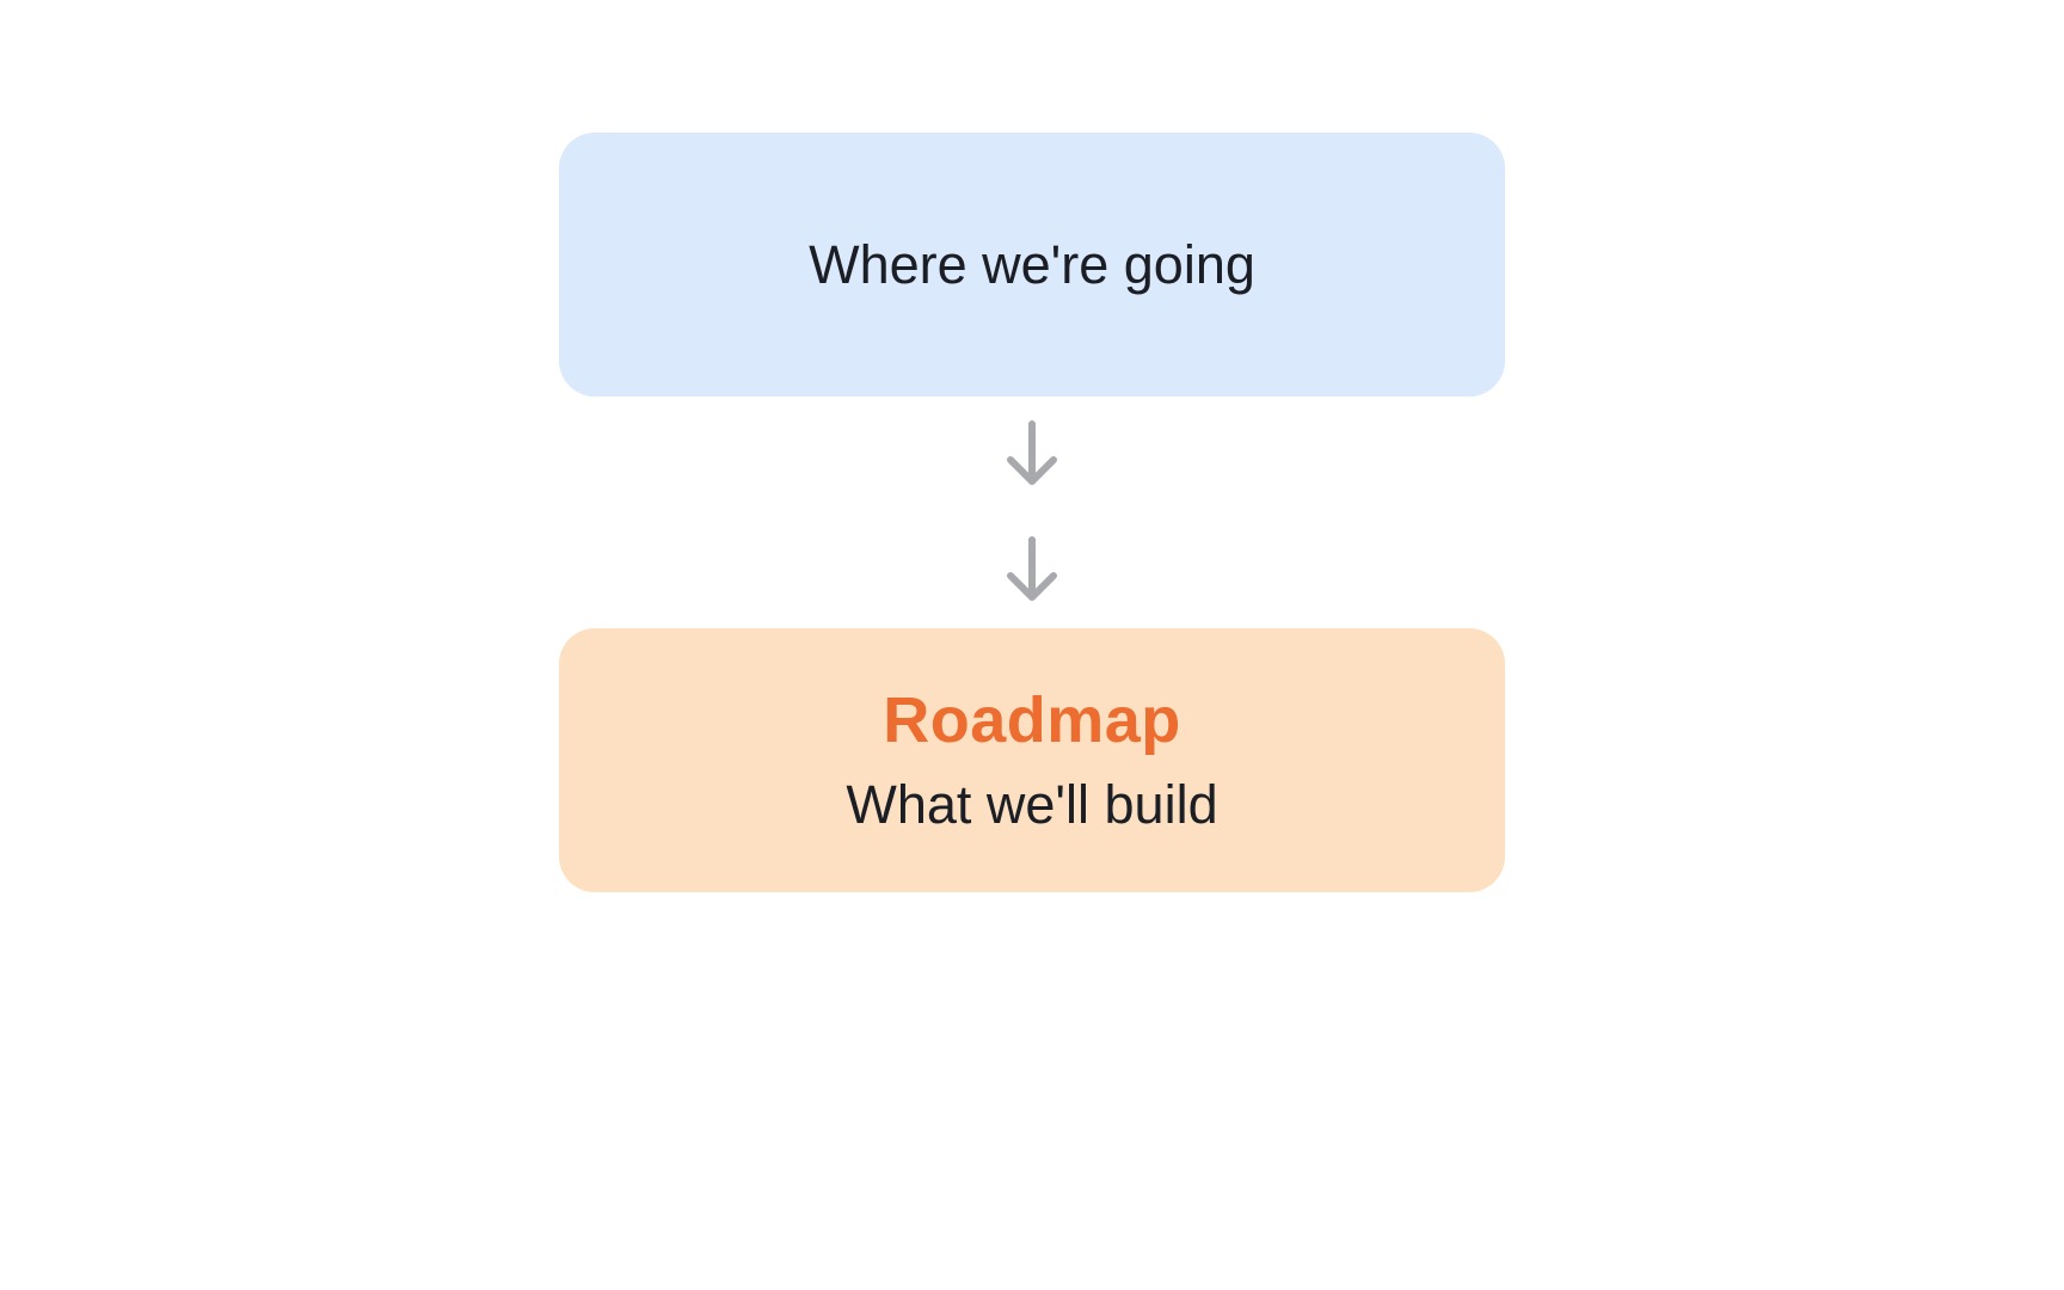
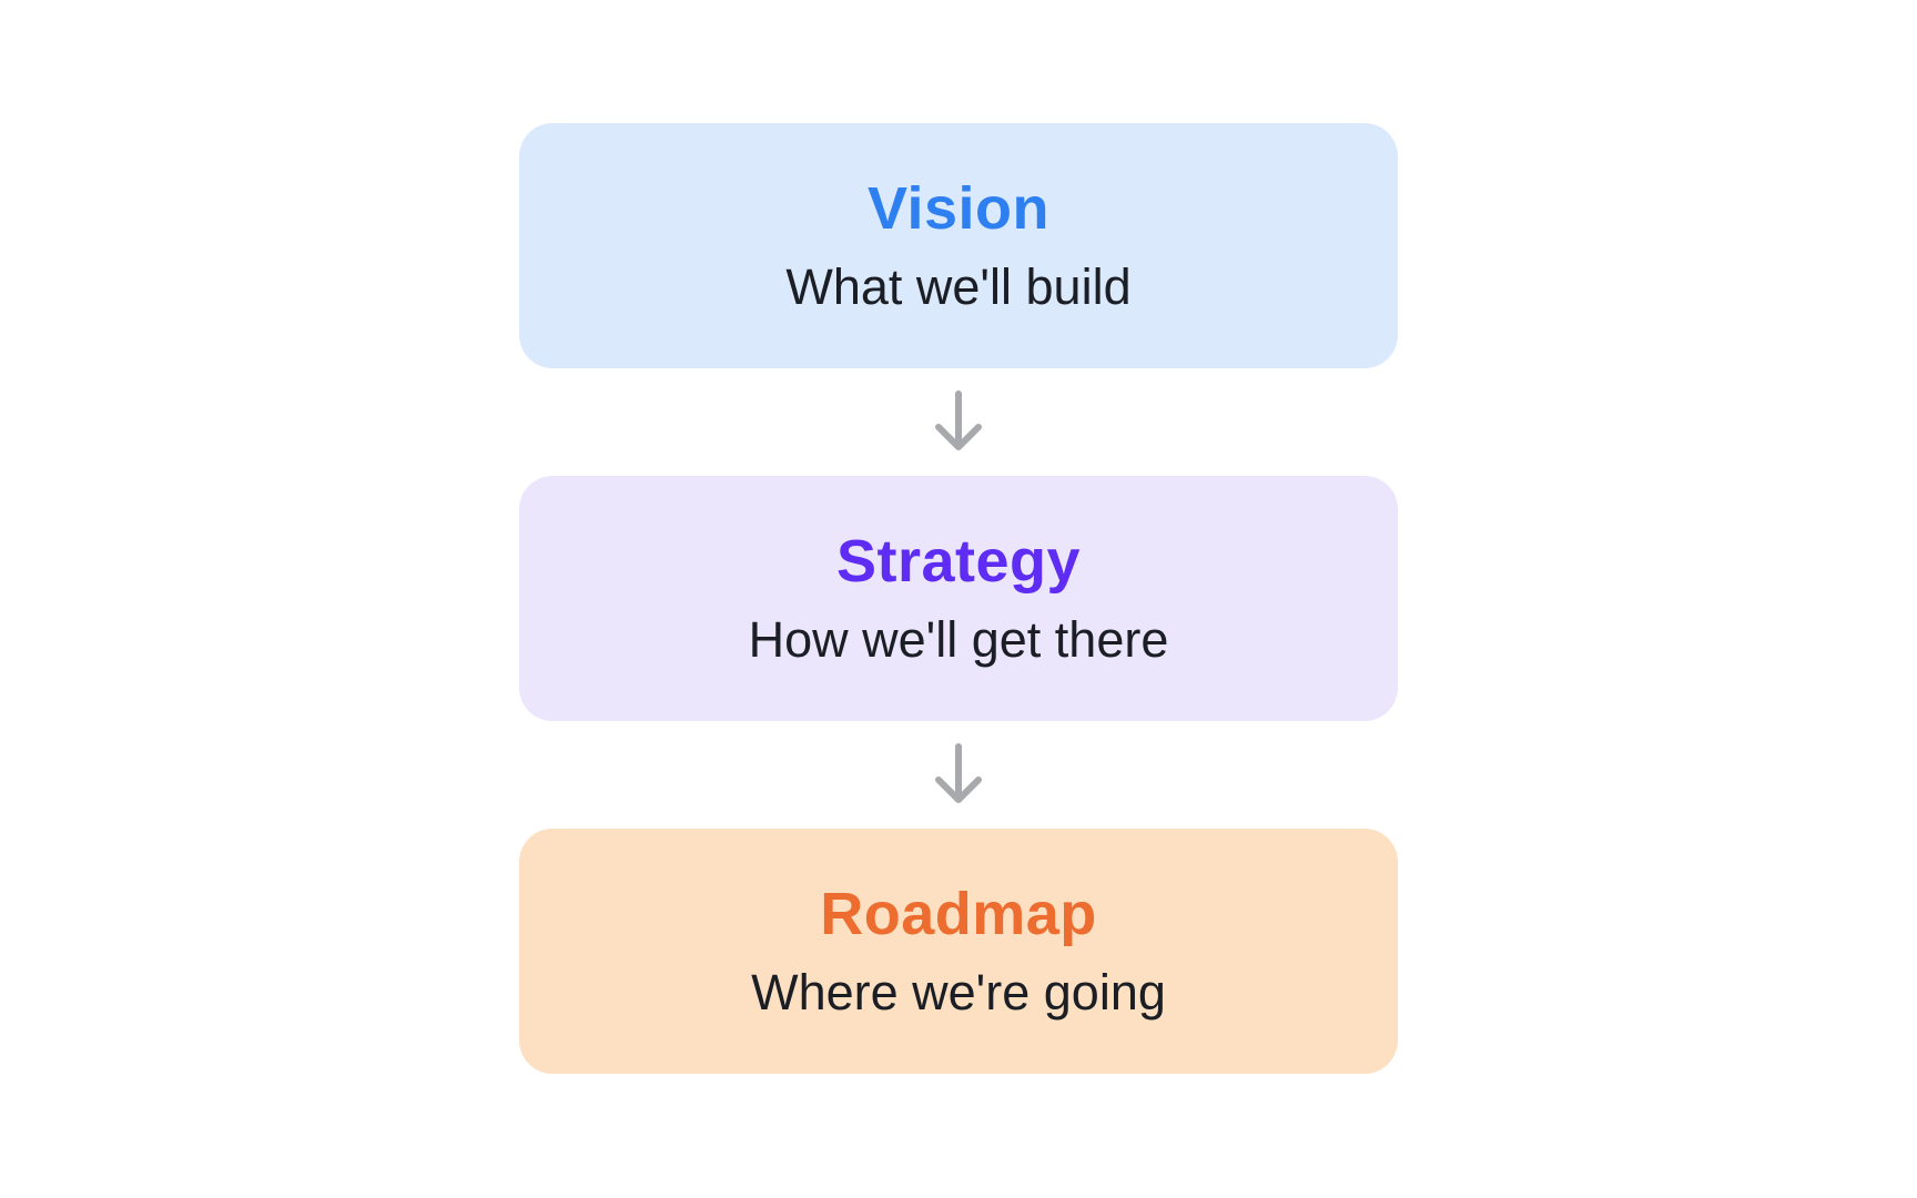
+ Vision
- Where we're going
+ What we'll build
+ Strategy
+ How we'll get there
  Roadmap
- What we'll build
+ Where we're going
